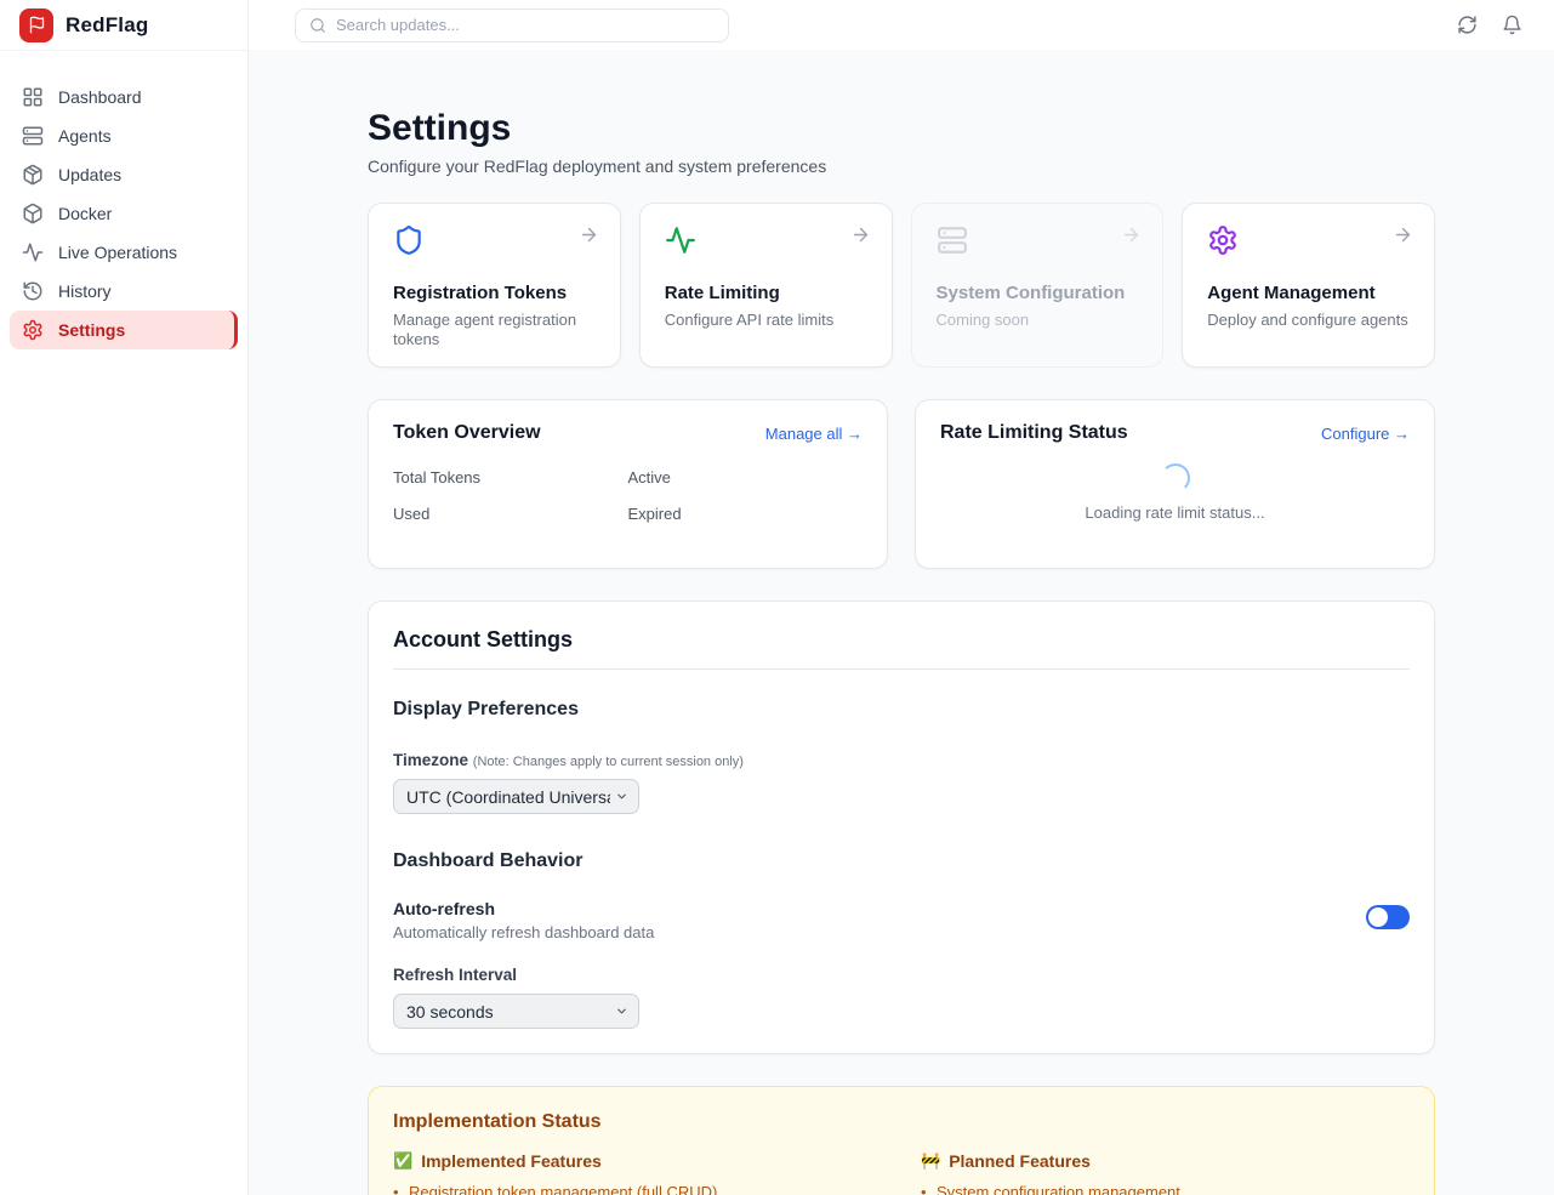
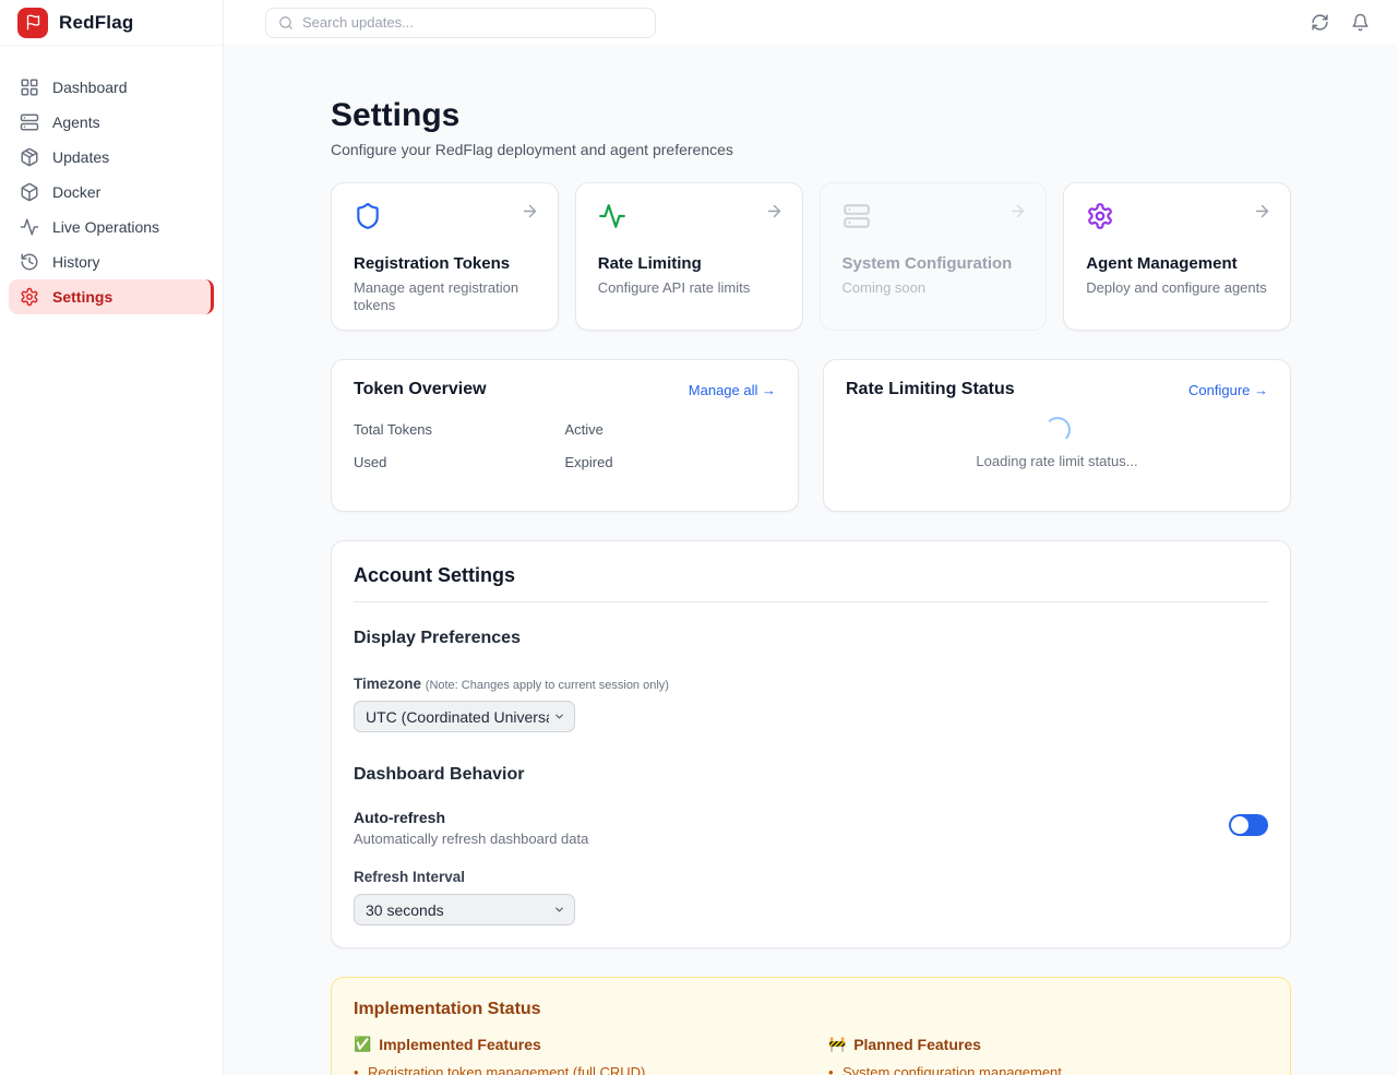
  RedFlag
  Dashboard
  Agents
  Updates
  Docker
  Live Operations
  History
  Settings
  Search updates...
  Settings
- Configure your RedFlag deployment and system preferences
+ Configure your RedFlag deployment and agent preferences
  Registration Tokens
  Manage agent registration tokens
  Rate Limiting
  Configure API rate limits
  System Configuration
  Coming soon
  Agent Management
  Deploy and configure agents
  Token Overview
  Manage all →
  Total Tokens
  Active
  Used
  Expired
  Rate Limiting Status
  Configure →
  Loading rate limit status...
  Account Settings
  Display Preferences
  Timezone (Note: Changes apply to current session only)
  UTC (Coordinated Univers
  Dashboard Behavior
  Auto-refresh
  Automatically refresh dashboard data
  Refresh Interval
  30 seconds
  Implementation Status
  ✅
  Implemented Features
  Registration token management (full CRUD)
  🚧
  Planned Features
  System configuration management
